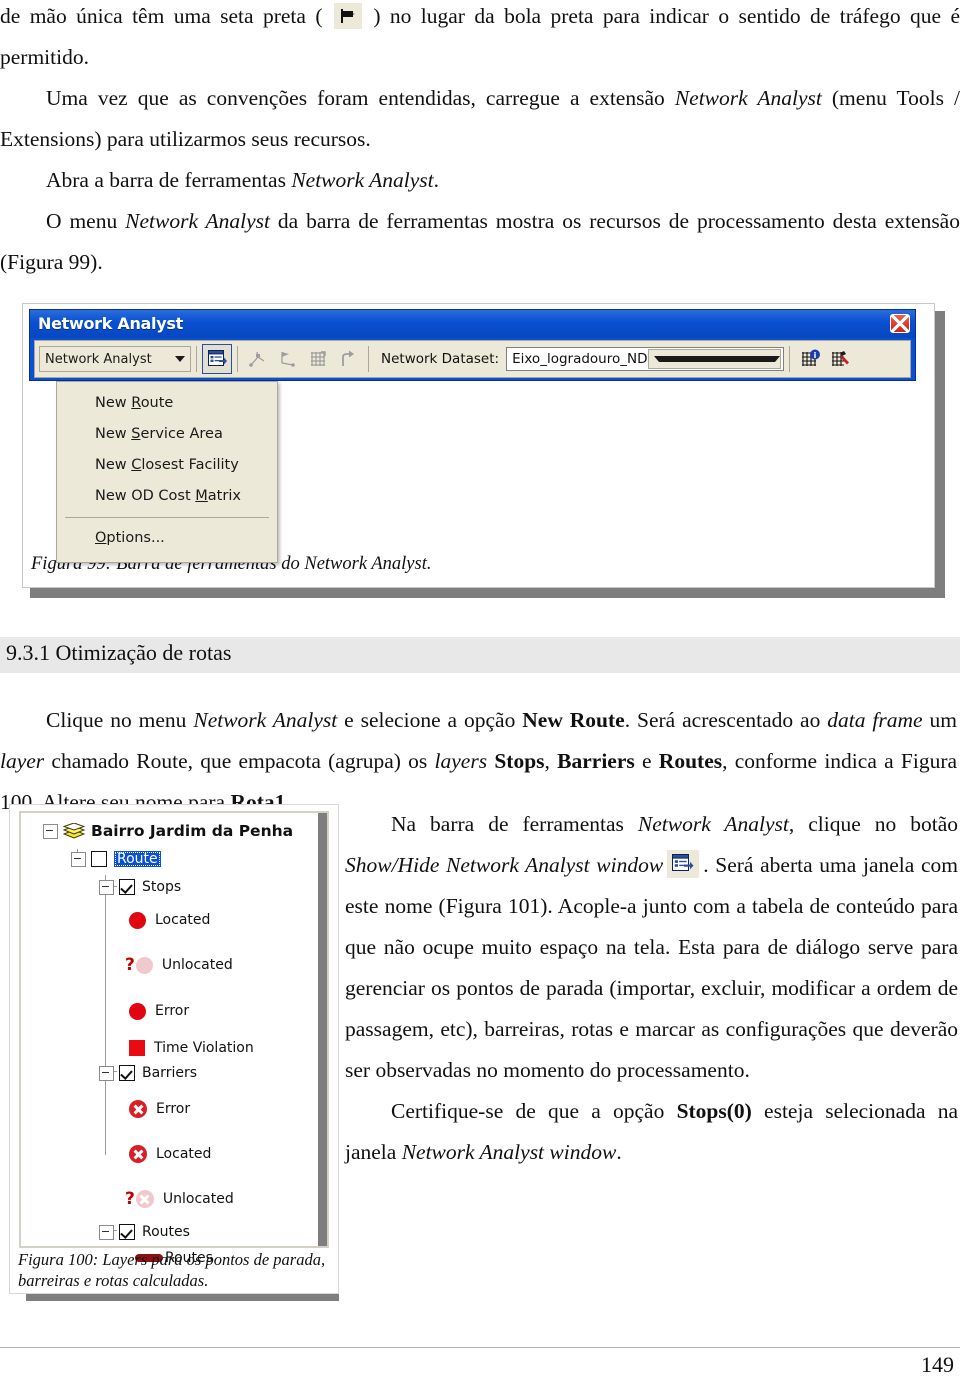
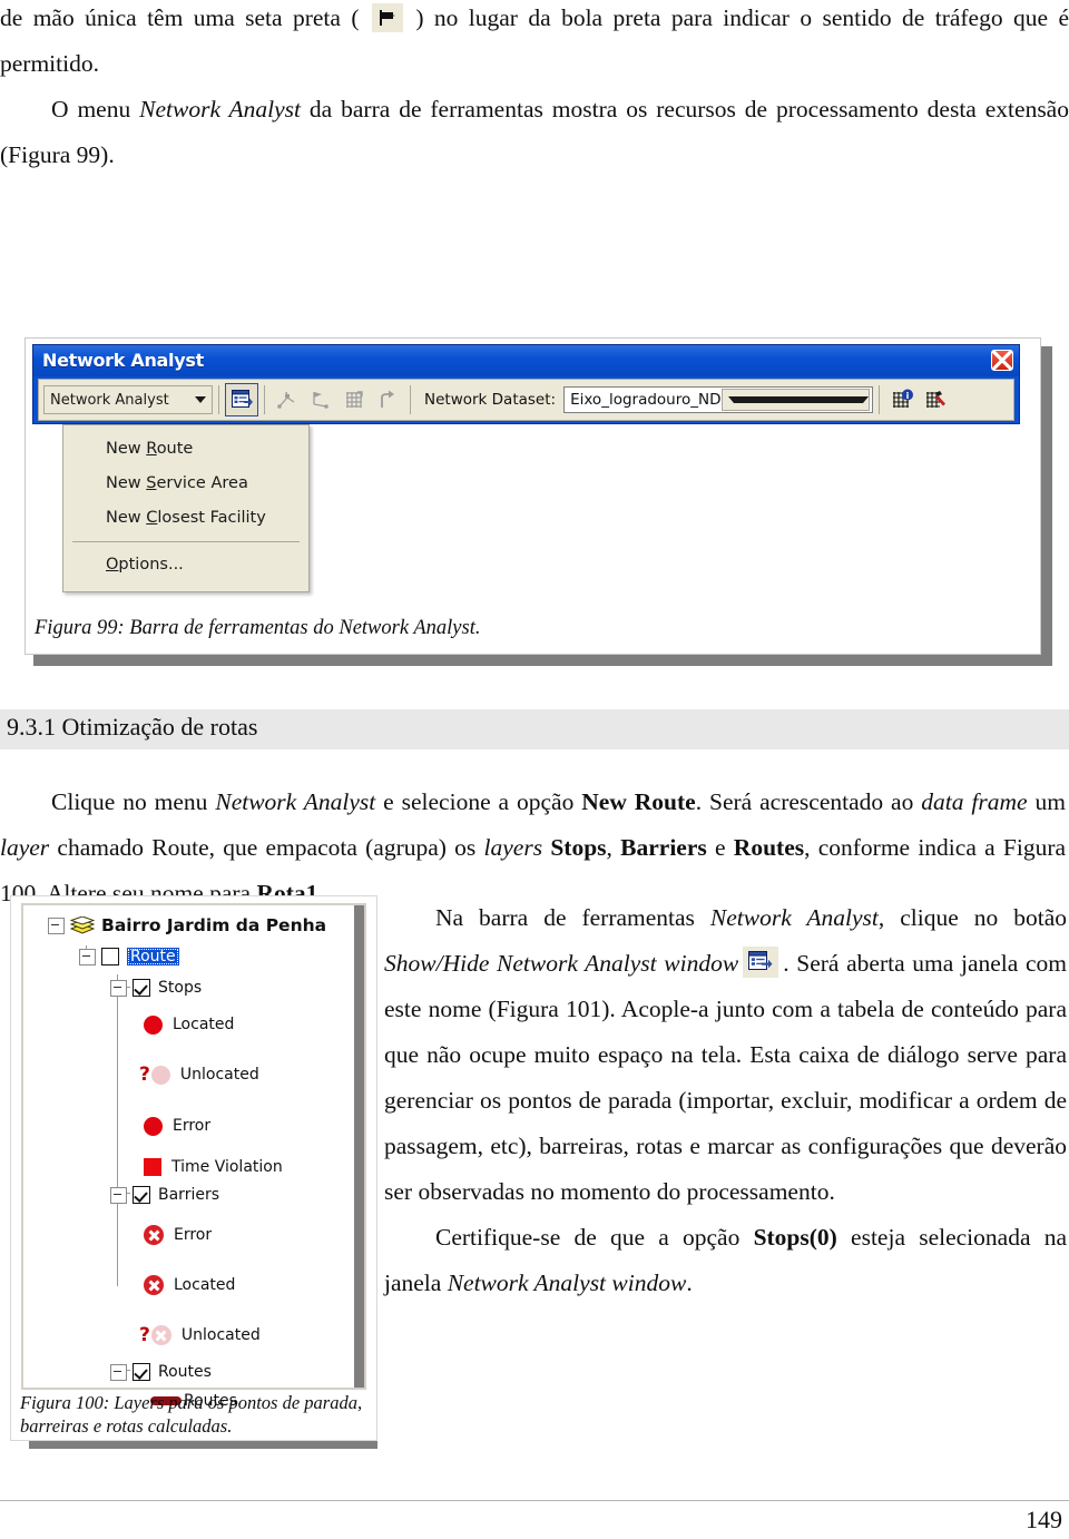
  de mão única têm uma seta preta ( ) no lugar da bola preta para indicar o sentido de tráfego que é permitido.
- Uma vez que as convenções foram entendidas, carregue a extensão Network Analyst (menu Tools / Extensions) para utilizarmos seus recursos.
- Abra a barra de ferramentas Network Analyst.
  O menu Network Analyst da barra de ferramentas mostra os recursos de processamento desta extensão (Figura 99).
  Network Analyst
  Network Analyst
  Network Dataset:
  Eixo_logradouro_ND
  i
  New Route
  New Service Area
  New Closest Facility
- New OD Cost Matrix
  Options...
  Figura 99: Barra de ferramentas do Network Analyst.
  9.3.1 Otimização de rotas
  Clique no menu Network Analyst e selecione a opção New Route. Será acrescentado ao data frame um layer chamado Route, que empacota (agrupa) os layers Stops, Barriers e Routes, conforme indica a Figura 100. Altere seu nome para Rota1.
  Bairro Jardim da Penha
  Route
  Stops
  Located
  ?
  Unlocated
  Error
  Time Violation
  Barriers
  Error
  Located
  ?
  Unlocated
  Routes
  Routes
  Figura 100: Layers para os pontos de parada, barreiras e rotas calculadas.
- Na barra de ferramentas Network Analyst, clique no botão Show/Hide Network Analyst window . Será aberta uma janela com este nome (Figura 101). Acople-a junto com a tabela de conteúdo para que não ocupe muito espaço na tela. Esta para de diálogo serve para gerenciar os pontos de parada (importar, excluir, modificar a ordem de passagem, etc), barreiras, rotas e marcar as configurações que deverão ser observadas no momento do processamento.
+ Na barra de ferramentas Network Analyst, clique no botão Show/Hide Network Analyst window . Será aberta uma janela com este nome (Figura 101). Acople-a junto com a tabela de conteúdo para que não ocupe muito espaço na tela. Esta caixa de diálogo serve para gerenciar os pontos de parada (importar, excluir, modificar a ordem de passagem, etc), barreiras, rotas e marcar as configurações que deverão ser observadas no momento do processamento.
  Certifique-se de que a opção Stops(0) esteja selecionada na janela Network Analyst window.
  149
